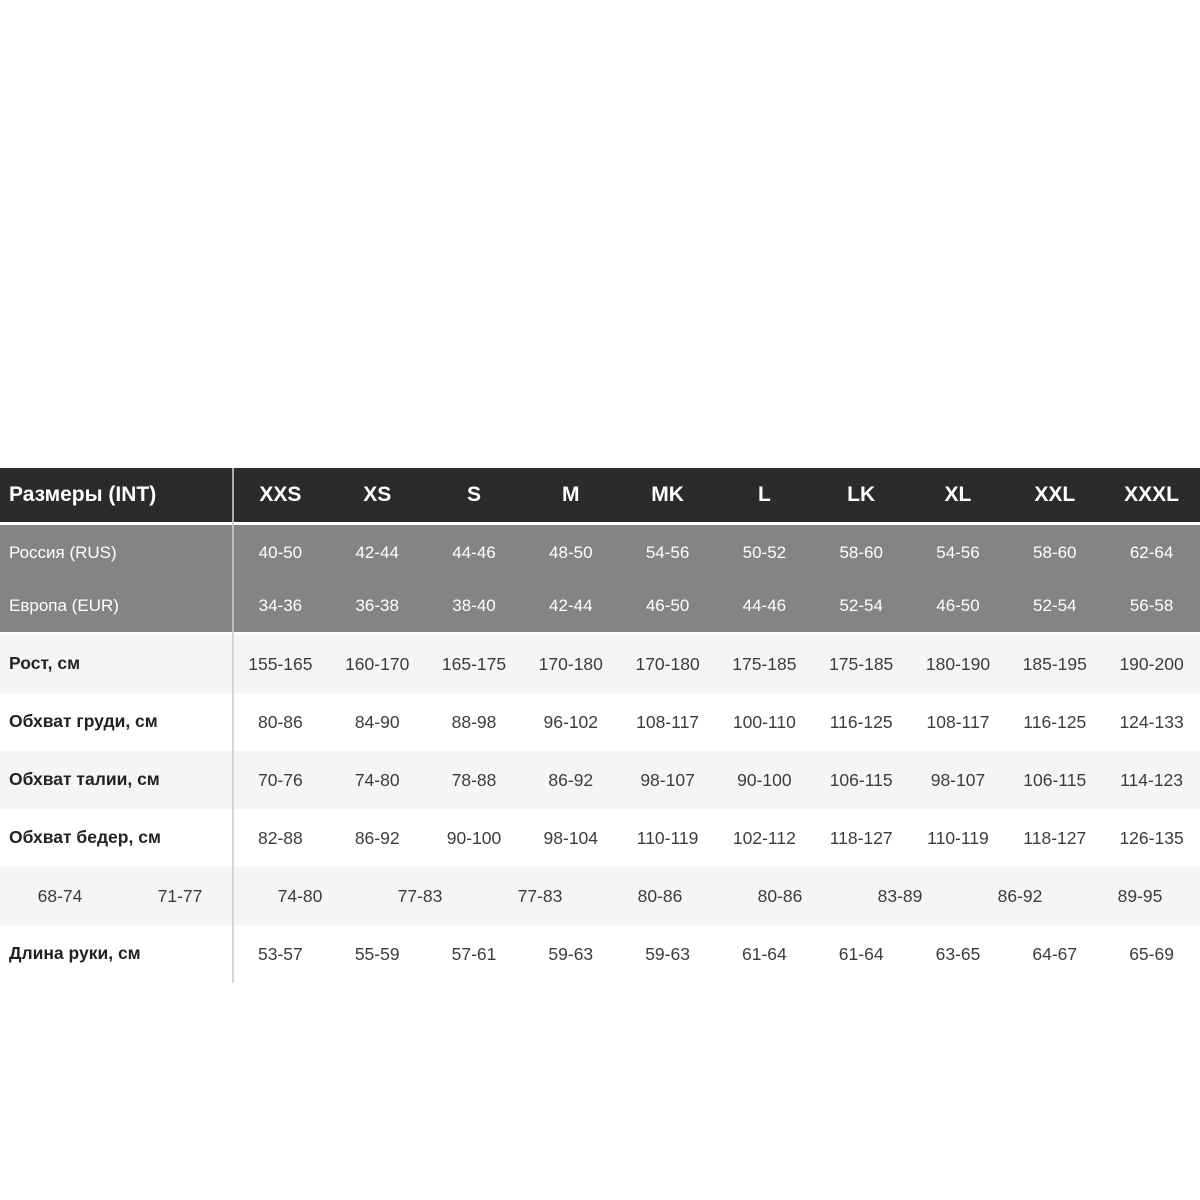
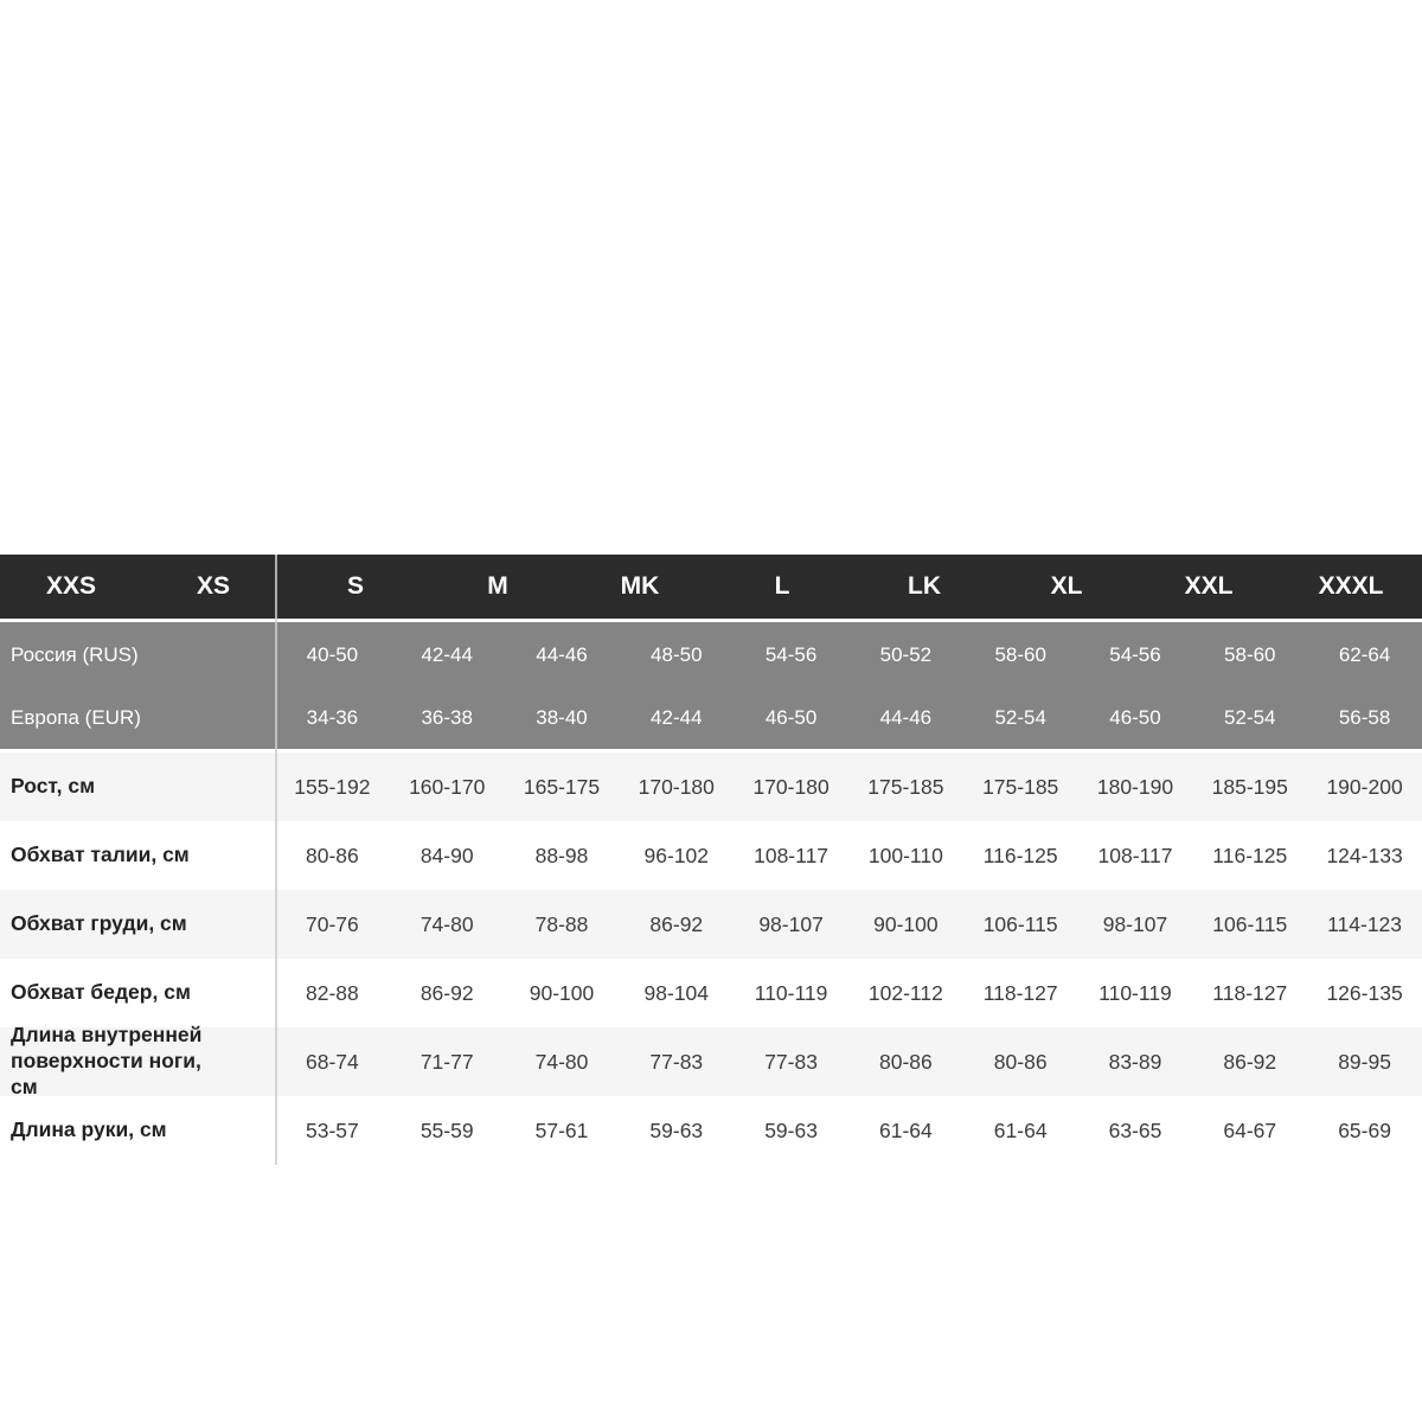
- Размеры (INT)
  XXS
  XS
  S
  M
  MK
  L
  LK
  XL
  XXL
  XXXL
  Россия (RUS)
  40-50
  42-44
  44-46
  48-50
  54-56
  50-52
  58-60
  54-56
  58-60
  62-64
  Европа (EUR)
  34-36
  36-38
  38-40
  42-44
  46-50
  44-46
  52-54
  46-50
  52-54
  56-58
  Рост, см
- 155-165
+ 155-192
  160-170
  165-175
  170-180
  170-180
  175-185
  175-185
  180-190
  185-195
  190-200
- Обхват груди, см
+ Обхват талии, см
  80-86
  84-90
  88-98
  96-102
  108-117
  100-110
  116-125
  108-117
  116-125
  124-133
- Обхват талии, см
+ Обхват груди, см
  70-76
  74-80
  78-88
  86-92
  98-107
  90-100
  106-115
  98-107
  106-115
  114-123
  Обхват бедер, см
  82-88
  86-92
  90-100
  98-104
  110-119
  102-112
  118-127
  110-119
  118-127
  126-135
+ Длина внутренней поверхности ноги, см
  68-74
  71-77
  74-80
  77-83
  77-83
  80-86
  80-86
  83-89
  86-92
  89-95
  Длина руки, см
  53-57
  55-59
  57-61
  59-63
  59-63
  61-64
  61-64
  63-65
  64-67
  65-69
